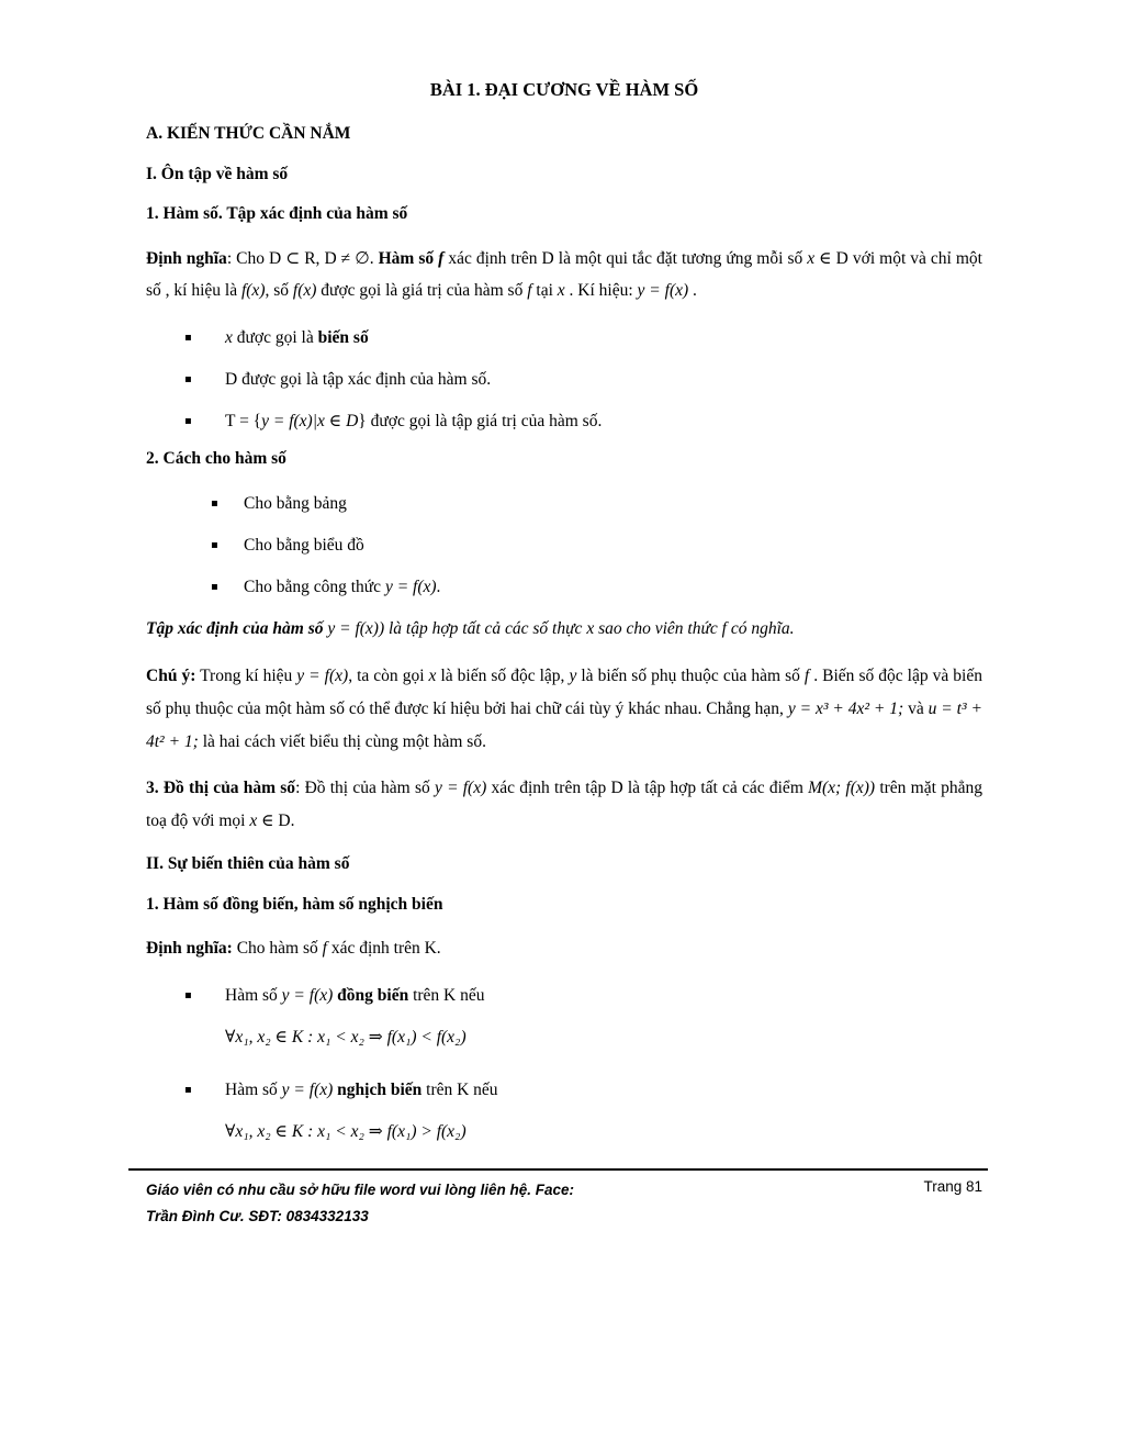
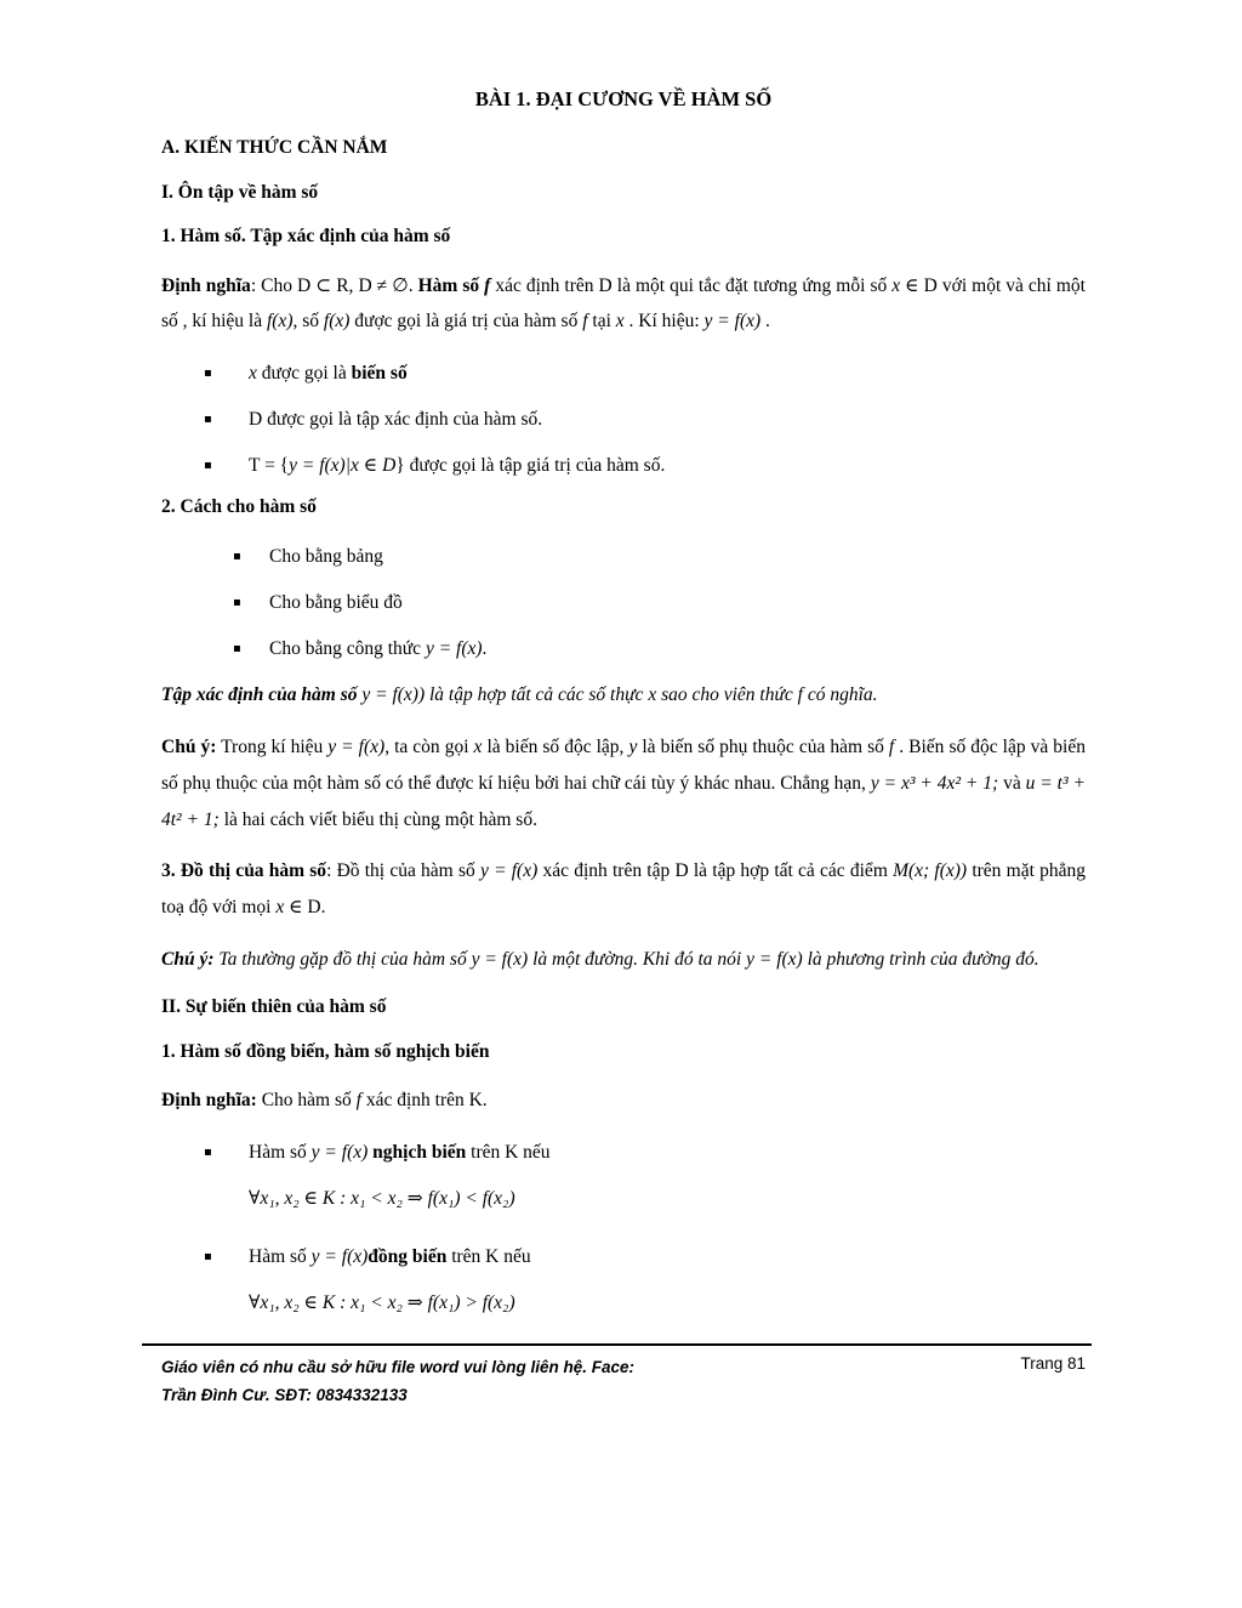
  BÀI 1. ĐẠI CƯƠNG VỀ HÀM SỐ
  A. KIẾN THỨC CẦN NẮM
  I. Ôn tập về hàm số
  1. Hàm số. Tập xác định của hàm số
  Định nghĩa: Cho D ⊂ R, D ≠ ∅. Hàm số f xác định trên D là một qui tắc đặt tương ứng mỗi số x ∈ D với một và chỉ một số , kí hiệu là f(x), số f(x) được gọi là giá trị của hàm số f tại x . Kí hiệu: y = f(x) .
  ▪
  x được gọi là biến số
  ▪
  D được gọi là tập xác định của hàm số.
  ▪
  T = {y = f(x)|x ∈ D} được gọi là tập giá trị của hàm số.
  2. Cách cho hàm số
  ▪
  Cho bằng bảng
  ▪
  Cho bằng biểu đồ
  ▪
  Cho bằng công thức y = f(x).
  Tập xác định của hàm số y = f(x)) là tập hợp tất cả các số thực x sao cho viên thức f có nghĩa.
  Chú ý: Trong kí hiệu y = f(x), ta còn gọi x là biến số độc lập, y là biến số phụ thuộc của hàm số f . Biến số độc lập và biến số phụ thuộc của một hàm số có thể được kí hiệu bởi hai chữ cái tùy ý khác nhau. Chẳng hạn, y = x³ + 4x² + 1; và u = t³ + 4t² + 1; là hai cách viết biểu thị cùng một hàm số.
  3. Đồ thị của hàm số: Đồ thị của hàm số y = f(x) xác định trên tập D là tập hợp tất cả các điểm M(x; f(x)) trên mặt phẳng toạ độ với mọi x ∈ D.
+ Chú ý: Ta thường gặp đồ thị của hàm số y = f(x) là một đường. Khi đó ta nói y = f(x) là phương trình của đường đó.
  II. Sự biến thiên của hàm số
  1. Hàm số đồng biến, hàm số nghịch biến
  Định nghĩa: Cho hàm số f xác định trên K.
  ▪
- Hàm số y = f(x) đồng biến trên K nếu
+ Hàm số y = f(x) nghịch biến trên K nếu
  ∀x₁, x₂ ∈ K : x₁ < x₂ ⇒ f(x₁) < f(x₂)
  ▪
- Hàm số y = f(x) nghịch biến trên K nếu
+ Hàm số y = f(x)đồng biến trên K nếu
  ∀x₁, x₂ ∈ K : x₁ < x₂ ⇒ f(x₁) > f(x₂)
  Giáo viên có nhu cầu sở hữu file word vui lòng liên hệ. Face:
  Trần Đình Cư. SĐT: 0834332133
  Trang 81
